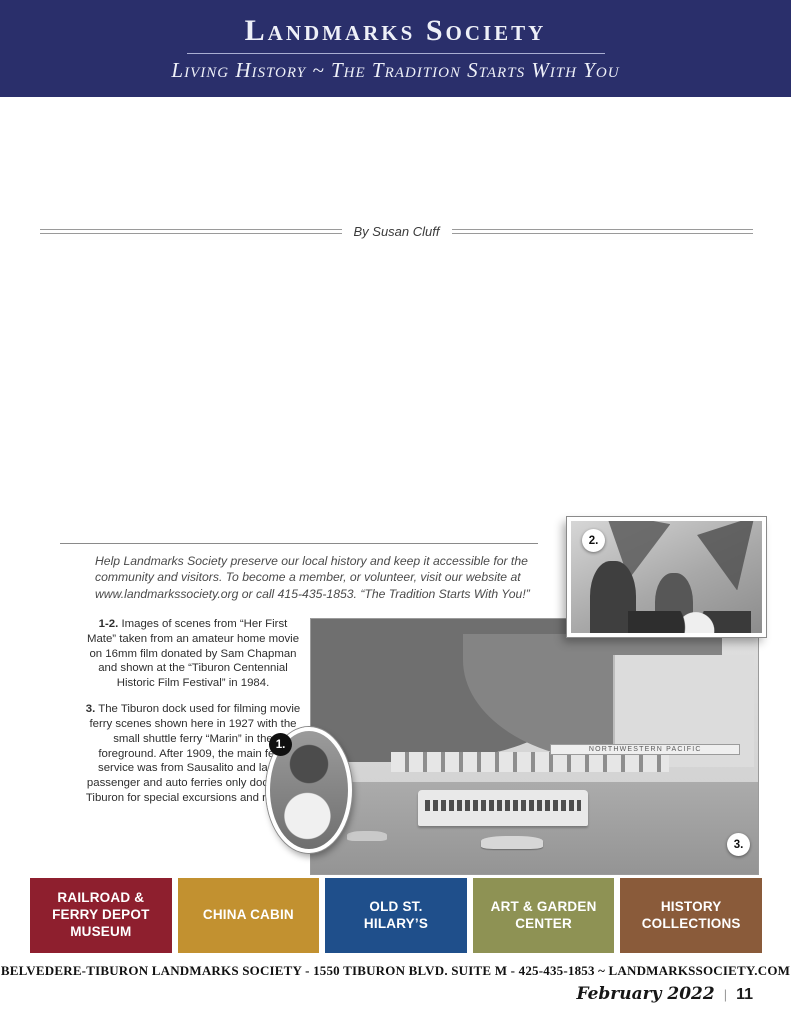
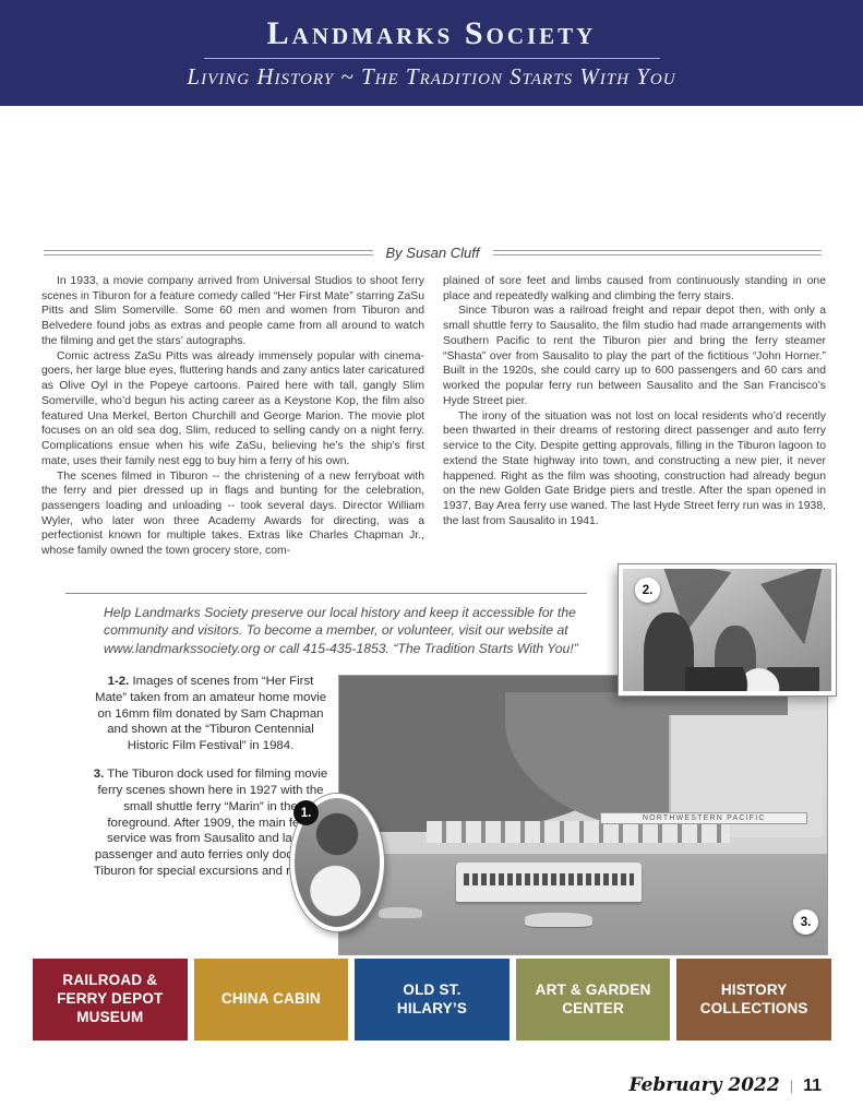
  Landmarks Society
  Living History ~ The Tradition Starts With You
  By Susan Cluff
+ In 1933, a movie company arrived from Universal Studios to shoot ferry scenes in Tiburon for a feature comedy called “Her First Mate” starring ZaSu Pitts and Slim Somerville. Some 60 men and women from Tiburon and Belvedere found jobs as extras and people came from all around to watch the filming and get the stars’ autographs.
+ Comic actress ZaSu Pitts was already immensely popular with cinema-goers, her large blue eyes, fluttering hands and zany antics later caricatured as Olive Oyl in the Popeye cartoons. Paired here with tall, gangly Slim Somerville, who’d begun his acting career as a Keystone Kop, the film also featured Una Merkel, Berton Churchill and George Marion. The movie plot focuses on an old sea dog, Slim, reduced to selling candy on a night ferry. Complications ensue when his wife ZaSu, believing he’s the ship’s first mate, uses their family nest egg to buy him a ferry of his own.
+ The scenes filmed in Tiburon -- the christening of a new ferryboat with the ferry and pier dressed up in flags and bunting for the celebration, passengers loading and unloading -- took several days. Director William Wyler, who later won three Academy Awards for directing, was a perfectionist known for multiple takes. Extras like Charles Chapman Jr., whose family owned the town grocery store, com-
+ plained of sore feet and limbs caused from continuously standing in one place and repeatedly walking and climbing the ferry stairs.
+ Since Tiburon was a railroad freight and repair depot then, with only a small shuttle ferry to Sausalito, the film studio had made arrangements with Southern Pacific to rent the Tiburon pier and bring the ferry steamer “Shasta” over from Sausalito to play the part of the fictitious “John Horner.” Built in the 1920s, she could carry up to 600 passengers and 60 cars and worked the popular ferry run between Sausalito and the San Francisco’s Hyde Street pier.
+ The irony of the situation was not lost on local residents who’d recently been thwarted in their dreams of restoring direct passenger and auto ferry service to the City. Despite getting approvals, filling in the Tiburon lagoon to extend the State highway into town, and constructing a new pier, it never happened. Right as the film was shooting, construction had already begun on the new Golden Gate Bridge piers and trestle. After the span opened in 1937, Bay Area ferry use waned. The last Hyde Street ferry run was in 1938, the last from Sausalito in 1941.
  Help Landmarks Society preserve our local history and keep it accessible for the community and visitors. To become a member, or volunteer, visit our website at www.landmarkssociety.org or call 415-435-1853. “The Tradition Starts With You!”
  1-2. Images of scenes from “Her First Mate” taken from an amateur home movie on 16mm film donated by Sam Chapman and shown at the “Tiburon Centennial Historic Film Festival” in 1984.
  3. The Tiburon dock used for filming movie ferry scenes shown here in 1927 with the small shuttle ferry “Marin” in th foreground. After 1909, the main fe service was from Sausalito and la passenger and auto ferries only doc Tiburon for special excursions and r
  1.
  2.
  3.
  RAILROAD & FERRY DEPOT MUSEUM
  CHINA CABIN
  OLD ST. HILARY’S
  ART & GARDEN CENTER
  HISTORY COLLECTIONS
- BELVEDERE-TIBURON LANDMARKS SOCIETY - 1550 TIBURON BLVD. SUITE M - 425-435-1853 ~ LANDMARKSSOCIETY.COM
  February 2022
  |
  11
